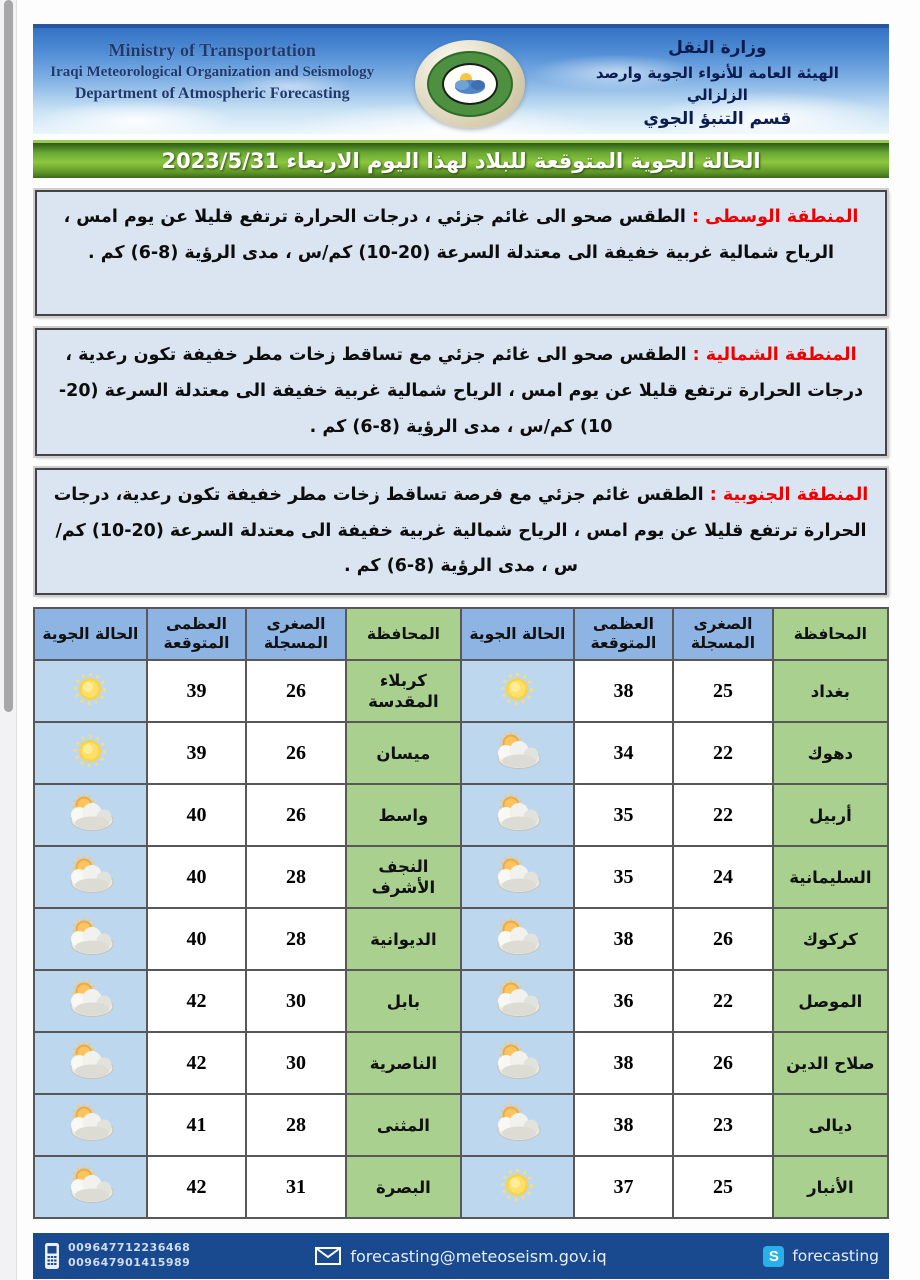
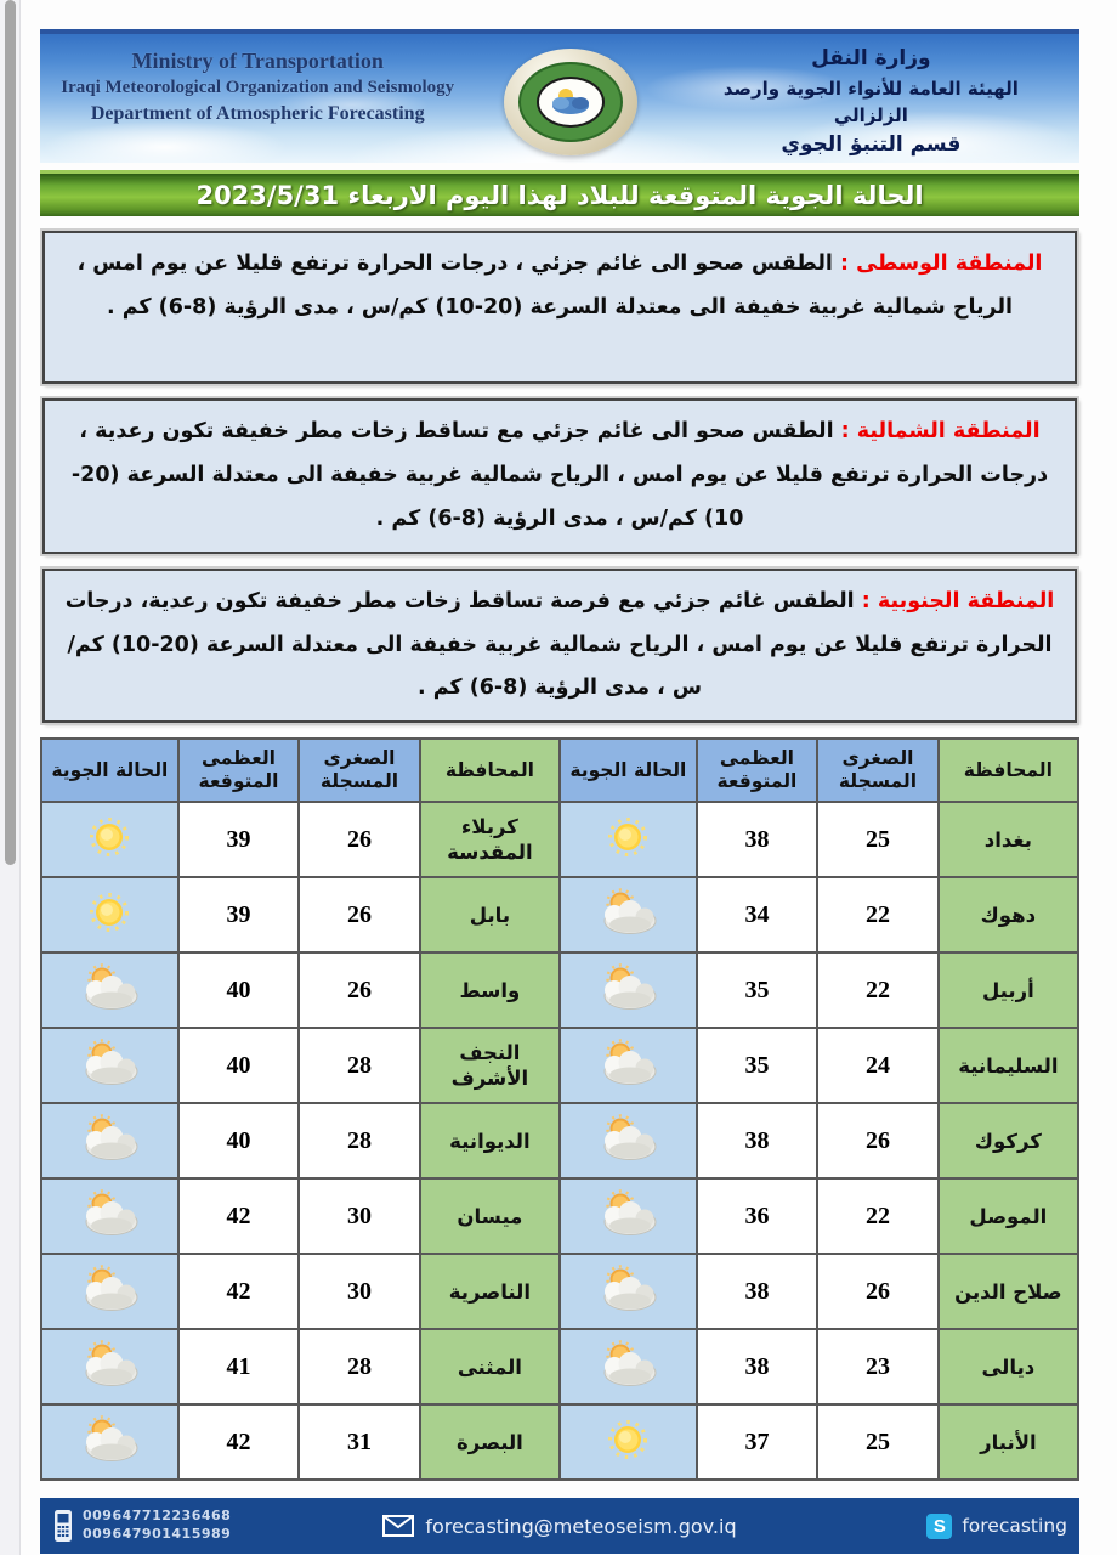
  Ministry of Transportation
  Iraqi Meteorological Organization and Seismology
  Department of Atmospheric Forecasting
  وزارة النقل
  الهيئة العامة للأنواء الجوية وارصد الزلزالي
  قسم التنبؤ الجوي
  الحالة الجوية المتوقعة للبلاد لهذا اليوم الاربعاء 2023/5/31
  المنطقة الوسطى : الطقس صحو الى غائم جزئي ، درجات الحرارة ترتفع قليلا عن يوم امس ، الرياح شمالية غربية خفيفة الى معتدلة السرعة (20-10) كم/س ، مدى الرؤية (8-6) كم .
  المنطقة الشمالية : الطقس صحو الى غائم جزئي مع تساقط زخات مطر خفيفة تكون رعدية ، درجات الحرارة ترتفع قليلا عن يوم امس ، الرياح شمالية غربية خفيفة الى معتدلة السرعة (20-10) كم/س ، مدى الرؤية (8-6) كم .
  المنطقة الجنوبية : الطقس غائم جزئي مع فرصة تساقط زخات مطر خفيفة تكون رعدية، درجات الحرارة ترتفع قليلا عن يوم امس ، الرياح شمالية غربية خفيفة الى معتدلة السرعة (20-10) كم/س ، مدى الرؤية (8-6) كم .
  المحافظة	الصغرى المسجلة	العظمى المتوقعة	الحالة الجوية	المحافظة	الصغرى المسجلة	العظمى المتوقعة	الحالة الجوية
  بغداد	25	38		كربلاء المقدسة	26	39
- دهوك	22	34		ميسان	26	39
+ دهوك	22	34		بابل	26	39
  أربيل	22	35		واسط	26	40
  السليمانية	24	35		النجف الأشرف	28	40
  كركوك	26	38		الديوانية	28	40
- الموصل	22	36		بابل	30	42
+ الموصل	22	36		ميسان	30	42
  صلاح الدين	26	38		الناصرية	30	42
  ديالى	23	38		المثنى	28	41
  الأنبار	25	37		البصرة	31	42
  009647712236468
  009647901415989
  forecasting@meteoseism.gov.iq
  S
  forecasting
